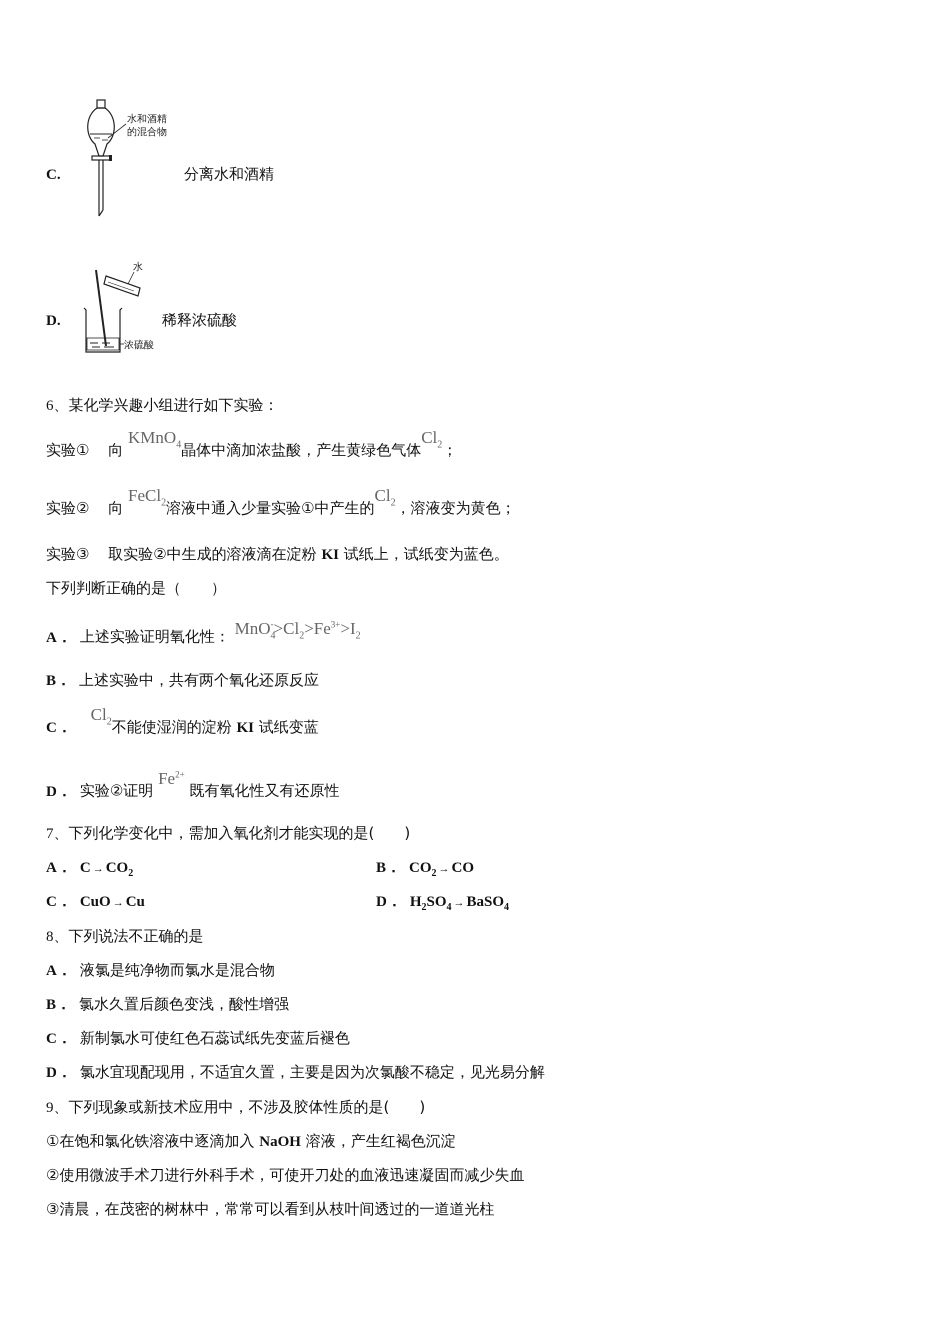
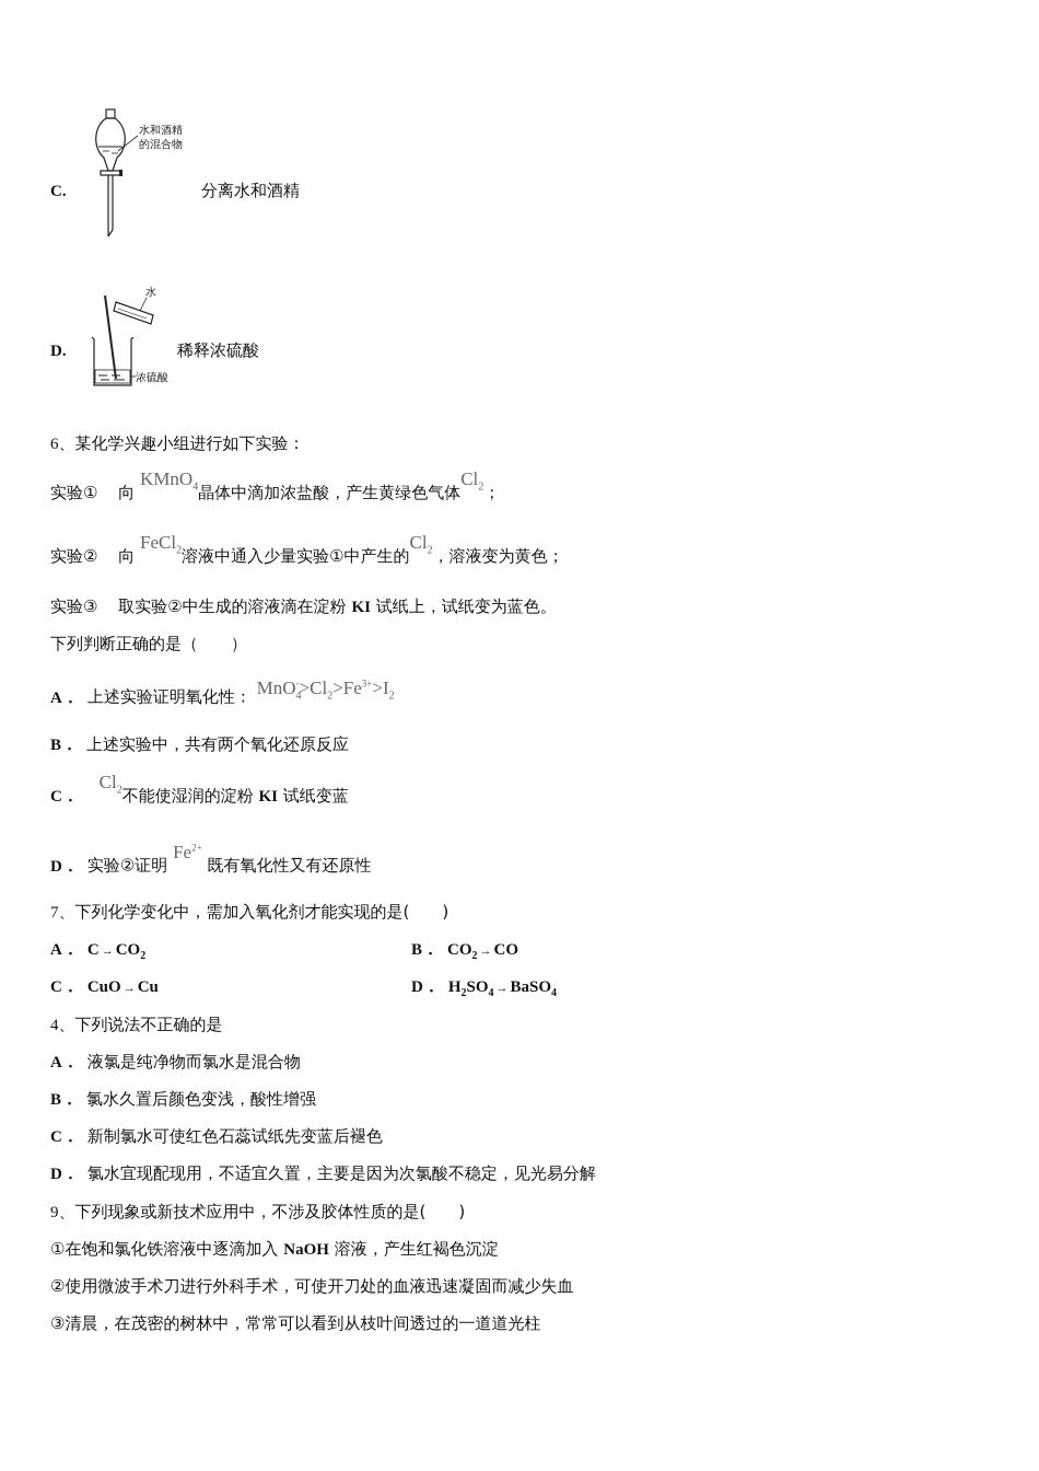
  水和酒精
  的混合物
  C.
  分离水和酒精
  水
  浓硫酸
  D.
  稀释浓硫酸
  6、某化学兴趣小组进行如下实验：
  实验① 向 KMnO4晶体中滴加浓盐酸，产生黄绿色气体Cl2；
  实验② 向 FeCl2溶液中通入少量实验①中产生的Cl2，溶液变为黄色；
  实验③ 取实验②中生成的溶液滴在淀粉 KI 试纸上，试纸变为蓝色。
  下列判断正确的是（ ）
  A． 上述实验证明氧化性： MnO4->Cl2>Fe3+>I2
  B． 上述实验中，共有两个氧化还原反应
  C． Cl2不能使湿润的淀粉 KI 试纸变蓝
  D． 实验②证明 Fe2+ 既有氧化性又有还原性
  7、下列化学变化中，需加入氧化剂才能实现的是( )
  A． C → CO2
  B． CO2 → CO
  C． CuO → Cu
  D． H2SO4 → BaSO4
- 8、下列说法不正确的是
+ 4、下列说法不正确的是
  A． 液氯是纯净物而氯水是混合物
  B． 氯水久置后颜色变浅，酸性增强
  C． 新制氯水可使红色石蕊试纸先变蓝后褪色
  D． 氯水宜现配现用，不适宜久置，主要是因为次氯酸不稳定，见光易分解
  9、下列现象或新技术应用中，不涉及胶体性质的是( )
  ①在饱和氯化铁溶液中逐滴加入 NaOH 溶液，产生红褐色沉淀
  ②使用微波手术刀进行外科手术，可使开刀处的血液迅速凝固而减少失血
  ③清晨，在茂密的树林中，常常可以看到从枝叶间透过的一道道光柱
